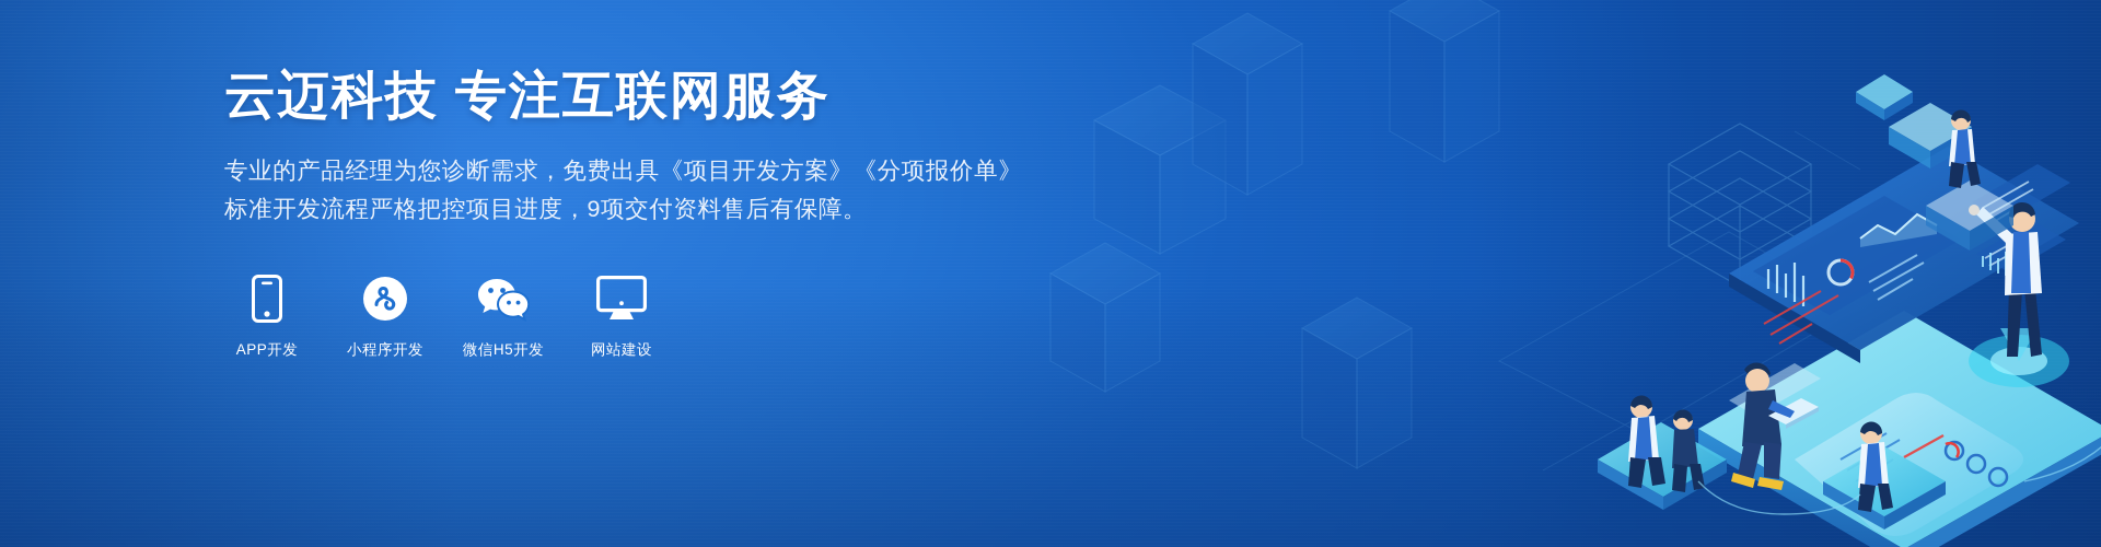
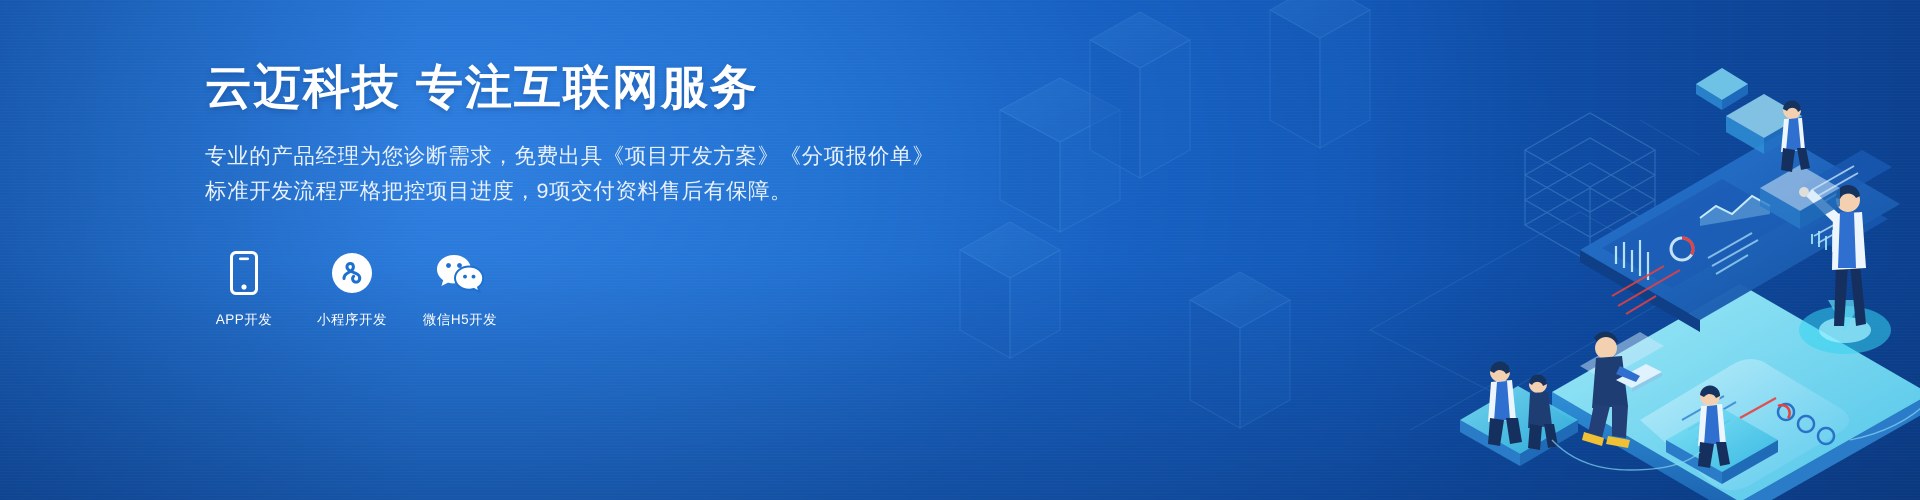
  云迈科技 专注互联网服务
  专业的产品经理为您诊断需求，免费出具《项目开发方案》《分项报价单》
  标准开发流程严格把控项目进度，9项交付资料售后有保障。
  APP开发
  小程序开发
  微信H5开发
- 网站建设
